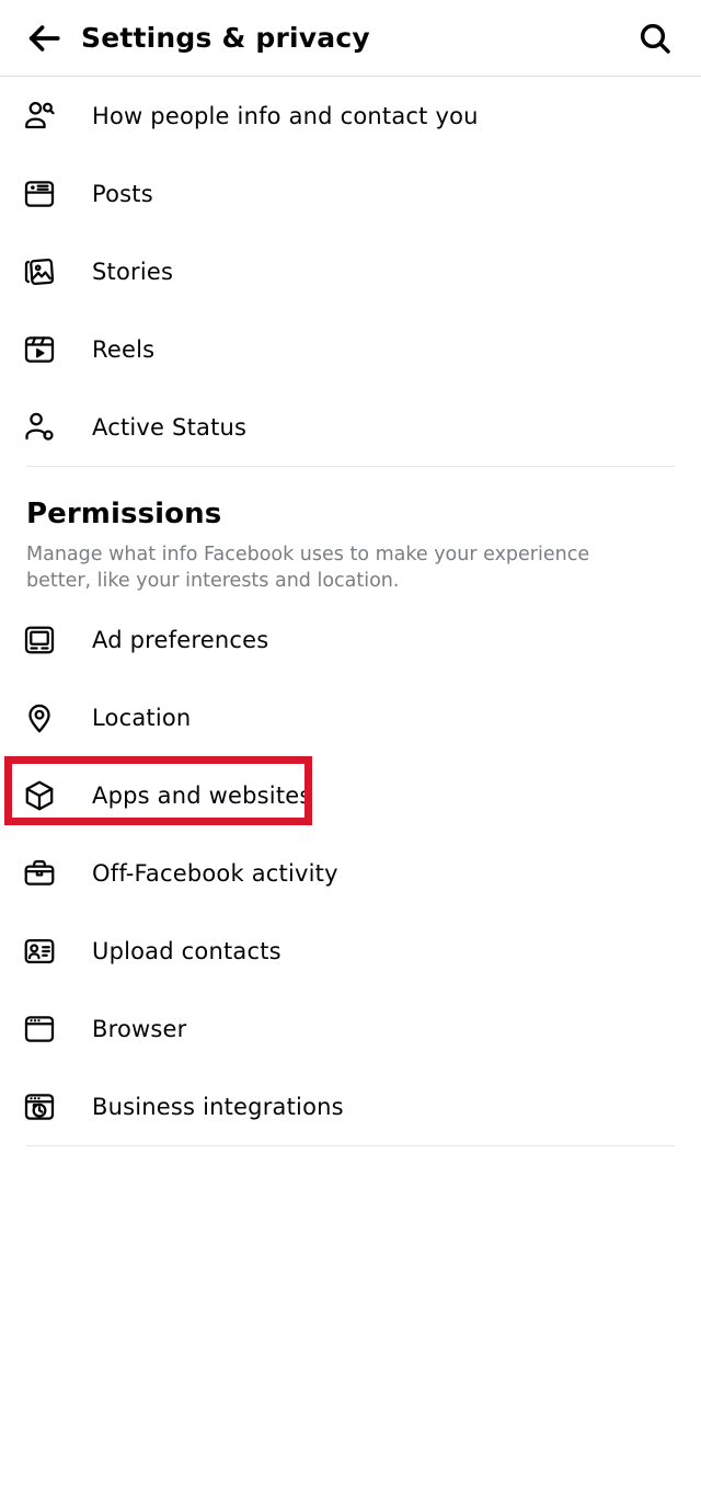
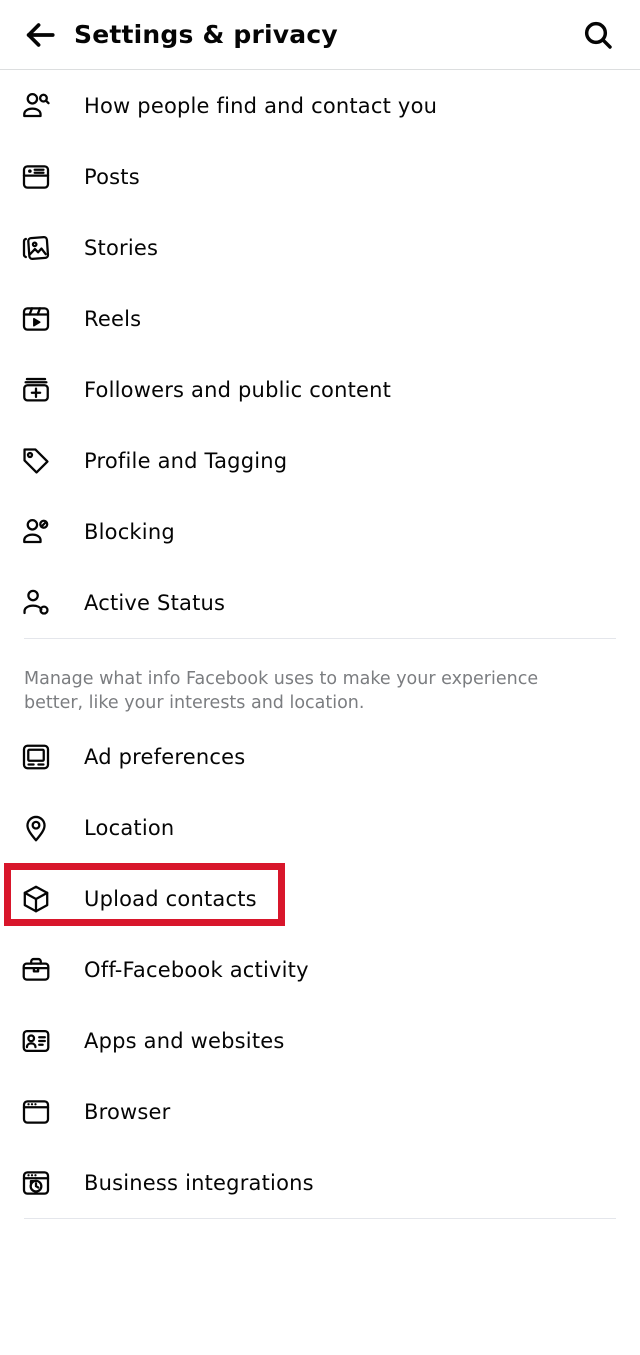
  Settings & privacy
- How people info and contact you
+ How people find and contact you
  Posts
  Stories
  Reels
+ Followers and public content
+ Profile and Tagging
+ Blocking
  Active Status
- Permissions
  Manage what info Facebook uses to make your experience better, like your interests and location.
  Ad preferences
  Location
- Apps and websites
+ Upload contacts
  Off-Facebook activity
- Upload contacts
+ Apps and websites
  Browser
  Business integrations
